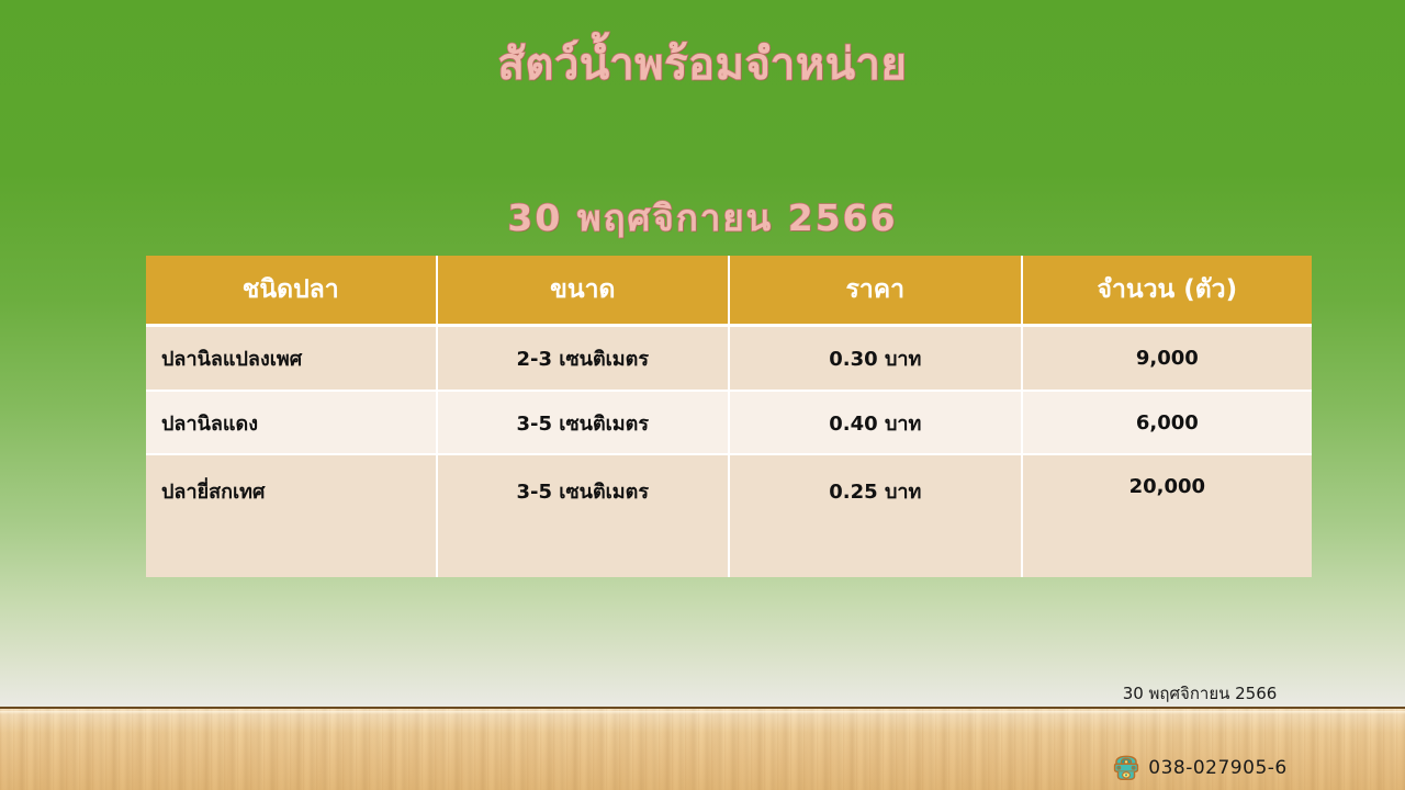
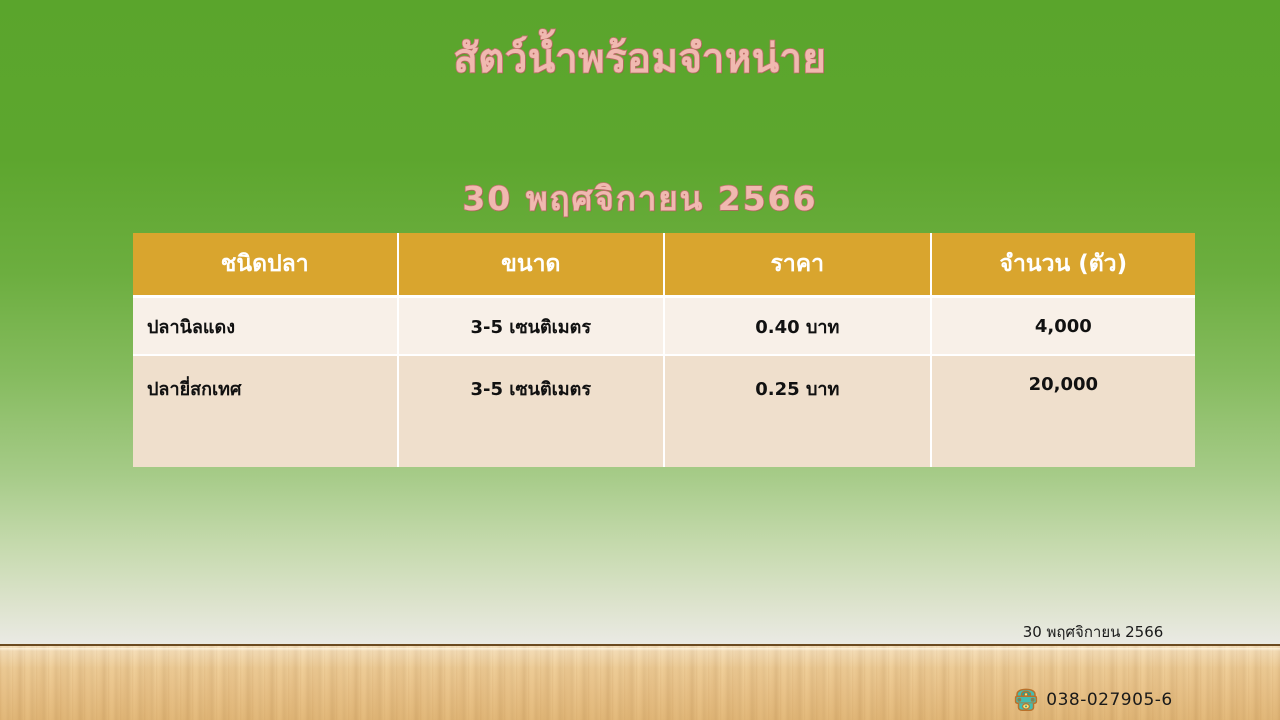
  สัตว์น้ำพร้อมจำหน่าย
  30 พฤศจิกายน 2566
  ชนิดปลา	ขนาด	ราคา	จำนวน (ตัว)
- ปลานิลแปลงเพศ	2-3 เซนติเมตร	0.30 บาท	9,000
- ปลานิลแดง	3-5 เซนติเมตร	0.40 บาท	6,000
+ ปลานิลแดง	3-5 เซนติเมตร	0.40 บาท	4,000
  ปลายี่สกเทศ	3-5 เซนติเมตร	0.25 บาท	20,000
  30 พฤศจิกายน 2566
  038-027905-6
